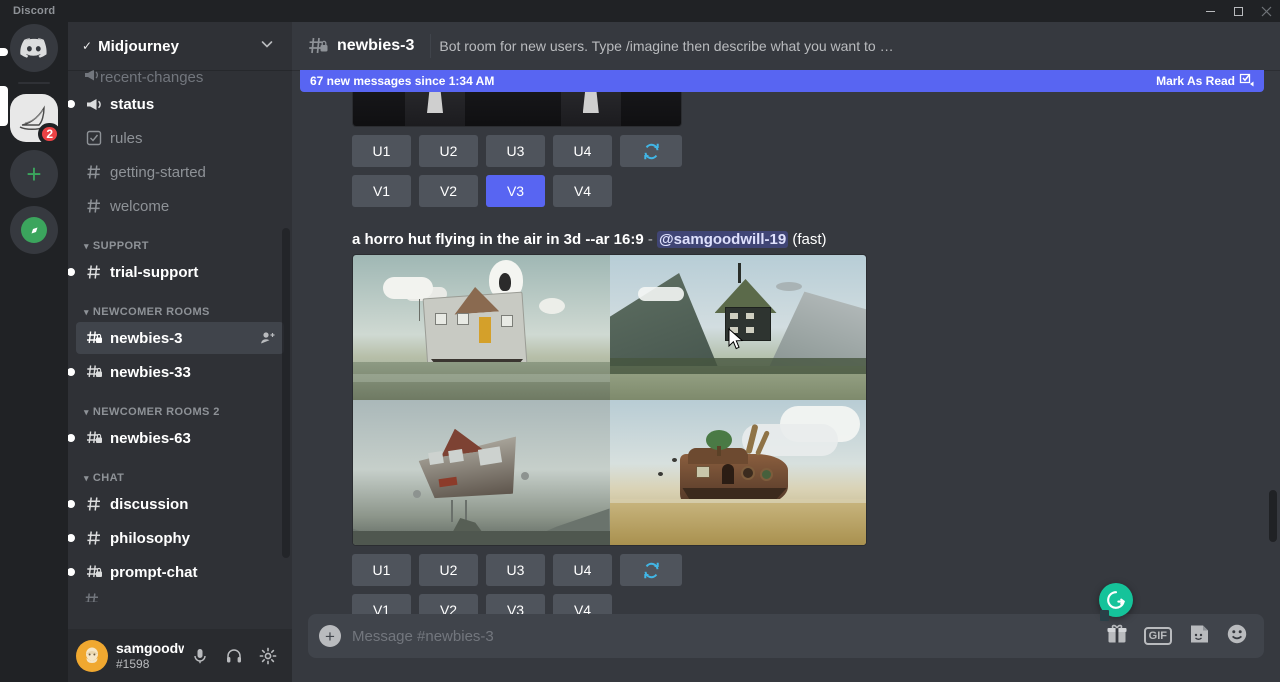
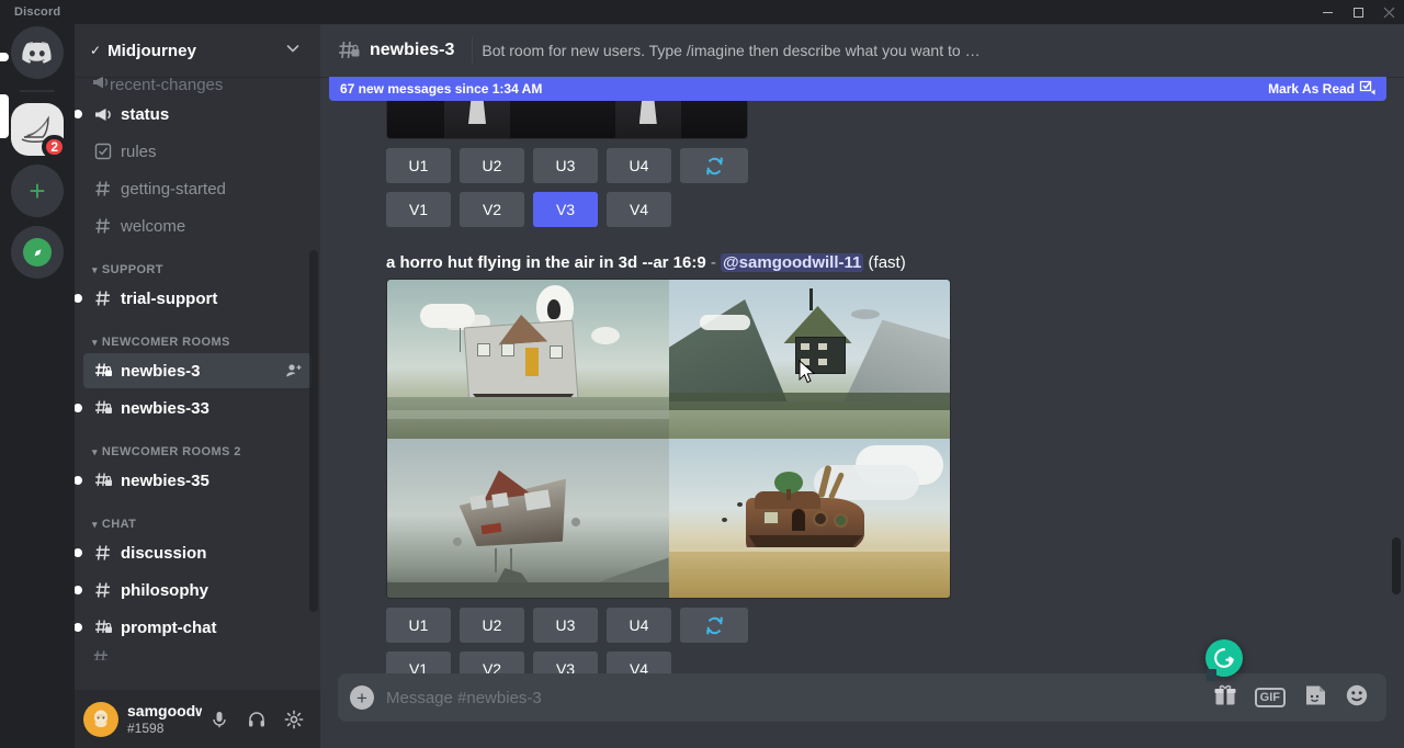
  Discord
  2
  +
  ✓
  Midjourney
  recent-changes
  status
  rules
  getting-started
  welcome
  ▾
  SUPPORT
  trial-support
  ▾
  NEWCOMER ROOMS
  newbies-3
  newbies-33
  ▾
  NEWCOMER ROOMS 2
- newbies-63
+ newbies-35
  ▾
  CHAT
  discussion
  philosophy
  prompt-chat
  samgoodw
  #1598
  newbies-3
  Bot room for new users. Type /imagine then describe what you want to dr
  67 new messages since 1:34 AM
  Mark As Read
  U1
  U2
  U3
  U4
  V1
  V2
  V3
  V4
- a horro hut flying in the air in 3d --ar 16:9 - @samgoodwill-19 (fast)
+ a horro hut flying in the air in 3d --ar 16:9 - @samgoodwill-11 (fast)
  U1
  U2
  U3
  U4
  V1
  V2
  V3
  V4
  +
  Message #newbies-3
  GIF
